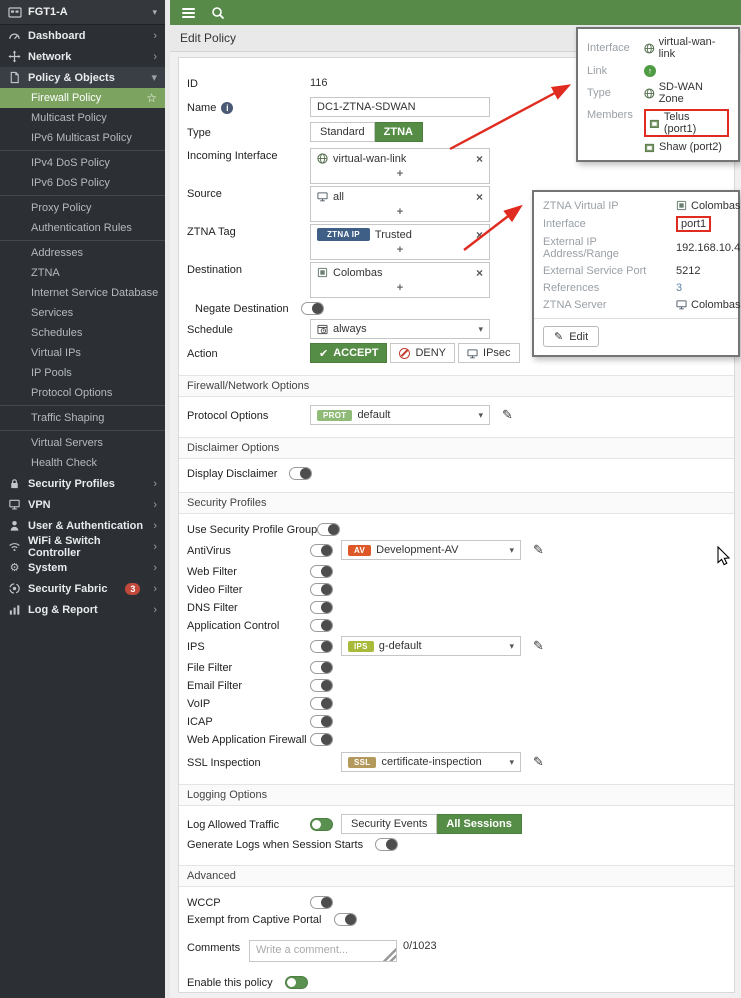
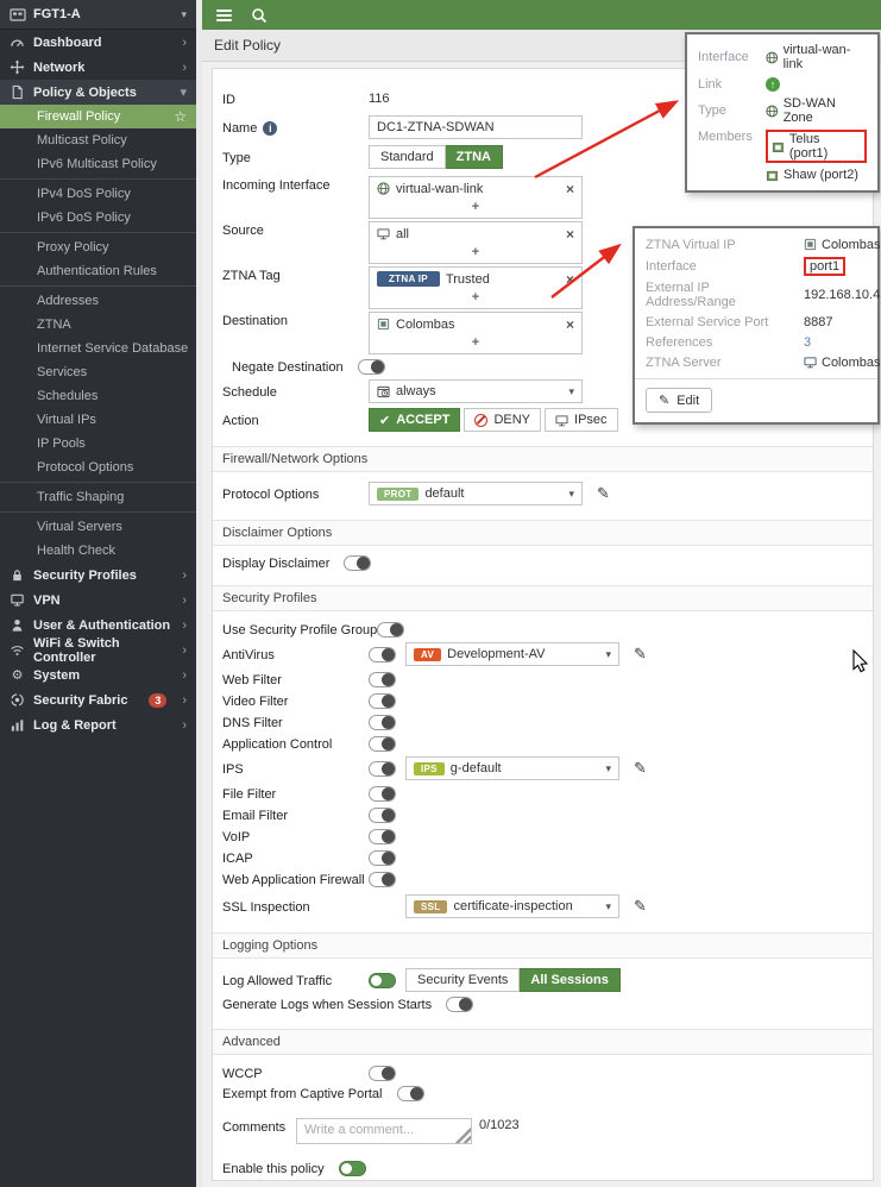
  FGT1-A
  ▾
  Dashboard
  ›
  Network
  ›
  Policy & Objects
  ▾
  Firewall Policy
  ☆
  Multicast Policy
  IPv6 Multicast Policy
  IPv4 DoS Policy
  IPv6 DoS Policy
  Proxy Policy
  Authentication Rules
  Addresses
  ZTNA
  Internet Service Database
  Services
  Schedules
  Virtual IPs
  IP Pools
  Protocol Options
  Traffic Shaping
  Virtual Servers
  Health Check
  Security Profiles
  ›
  VPN
  ›
  User & Authentication
  ›
  WiFi & Switch Controller
  ›
  ⚙
  System
  ›
  Security Fabric
  3
  ›
  Log & Report
  ›
  Edit Policy
  ID
  116
  Name
  i
  DC1-ZTNA-SDWAN
  Type
  Standard
  ZTNA
  Incoming Interface
  virtual-wan-link
  ×
  +
  Source
  all
  ×
  +
  ZTNA Tag
  ZTNA IP
  Trusted
  ×
  +
  Destination
  Colombas
  ×
  +
  Negate Destination
  Schedule
  always
  ▾
  Action
  ✔
  ACCEPT
  DENY
  IPsec
  Firewall/Network Options
  Protocol Options
  PROT
  default
  ▾
  ✎
  Disclaimer Options
  Display Disclaimer
  Security Profiles
  Use Security Profile Group
  AntiVirus
  AV
  Development-AV
  ▾
  ✎
  Web Filter
  Video Filter
  DNS Filter
  Application Control
  IPS
  IPS
  g-default
  ▾
  ✎
  File Filter
  Email Filter
  VoIP
  ICAP
  Web Application Firewall
  SSL Inspection
  SSL
  certificate-inspection
  ▾
  ✎
  Logging Options
  Log Allowed Traffic
  Security Events
  All Sessions
  Generate Logs when Session Starts
  Advanced
  WCCP
  Exempt from Captive Portal
  Comments
  Write a comment...
  0/1023
  Enable this policy
  Interface
  virtual-wan-link
  Link
  ↑
  Type
  SD-WAN Zone
  Members
  Telus (port1)
  Shaw (port2)
  ZTNA Virtual IP
  Colombas
  Interface
  port1
  External IP Address/Range
  192.168.10.4
  External Service Port
- 5212
+ 8887
  References
  3
  ZTNA Server
  Colombas
  ✎
  Edit
